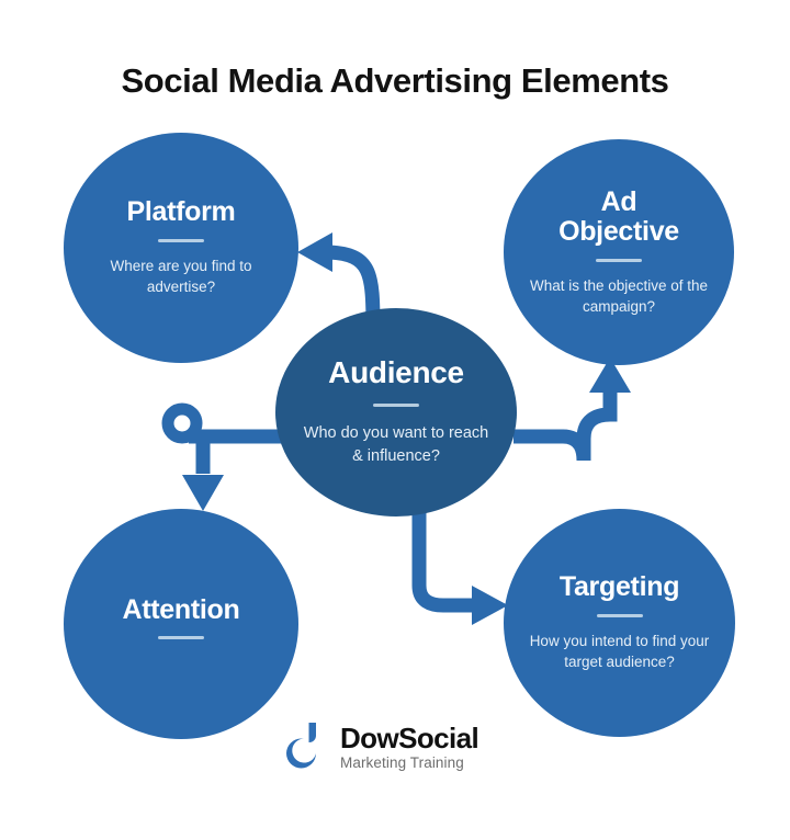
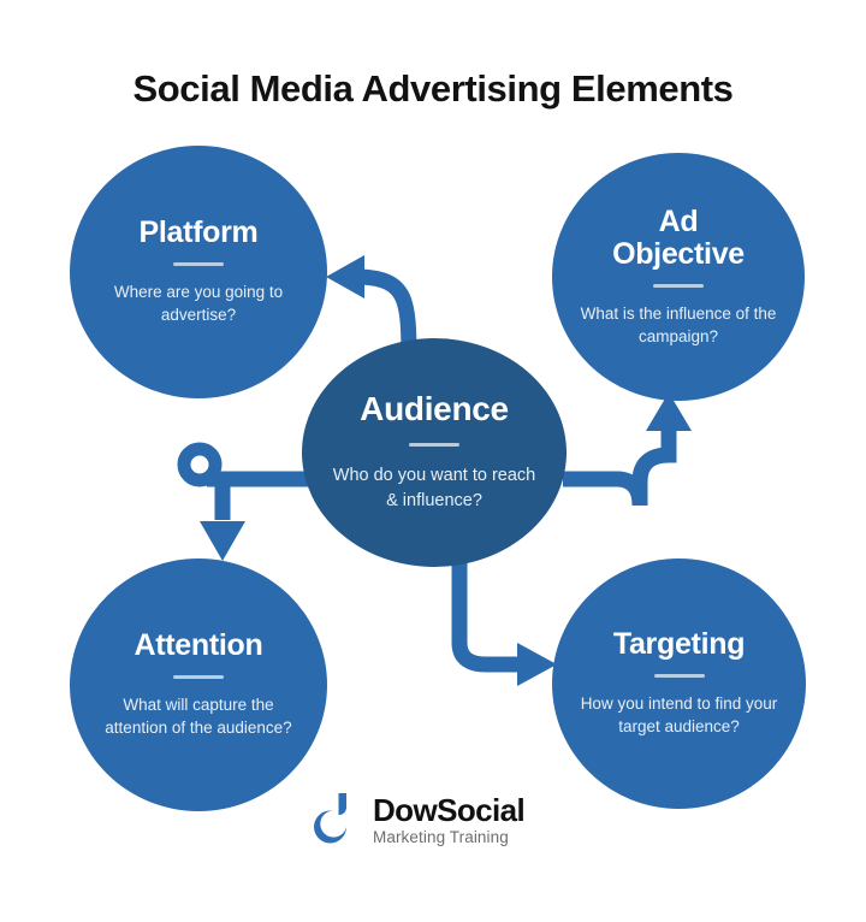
  Social Media Advertising Elements
  Platform
- Where are you find to advertise?
+ Where are you going to advertise?
  Ad
  Objective
- What is the objective of the campaign?
+ What is the influence of the campaign?
  Audience
  Who do you want to reach & influence?
  Attention
+ What will capture the attention of the audience?
  Targeting
  How you intend to find your target audience?
  DowSocial
  Marketing Training
